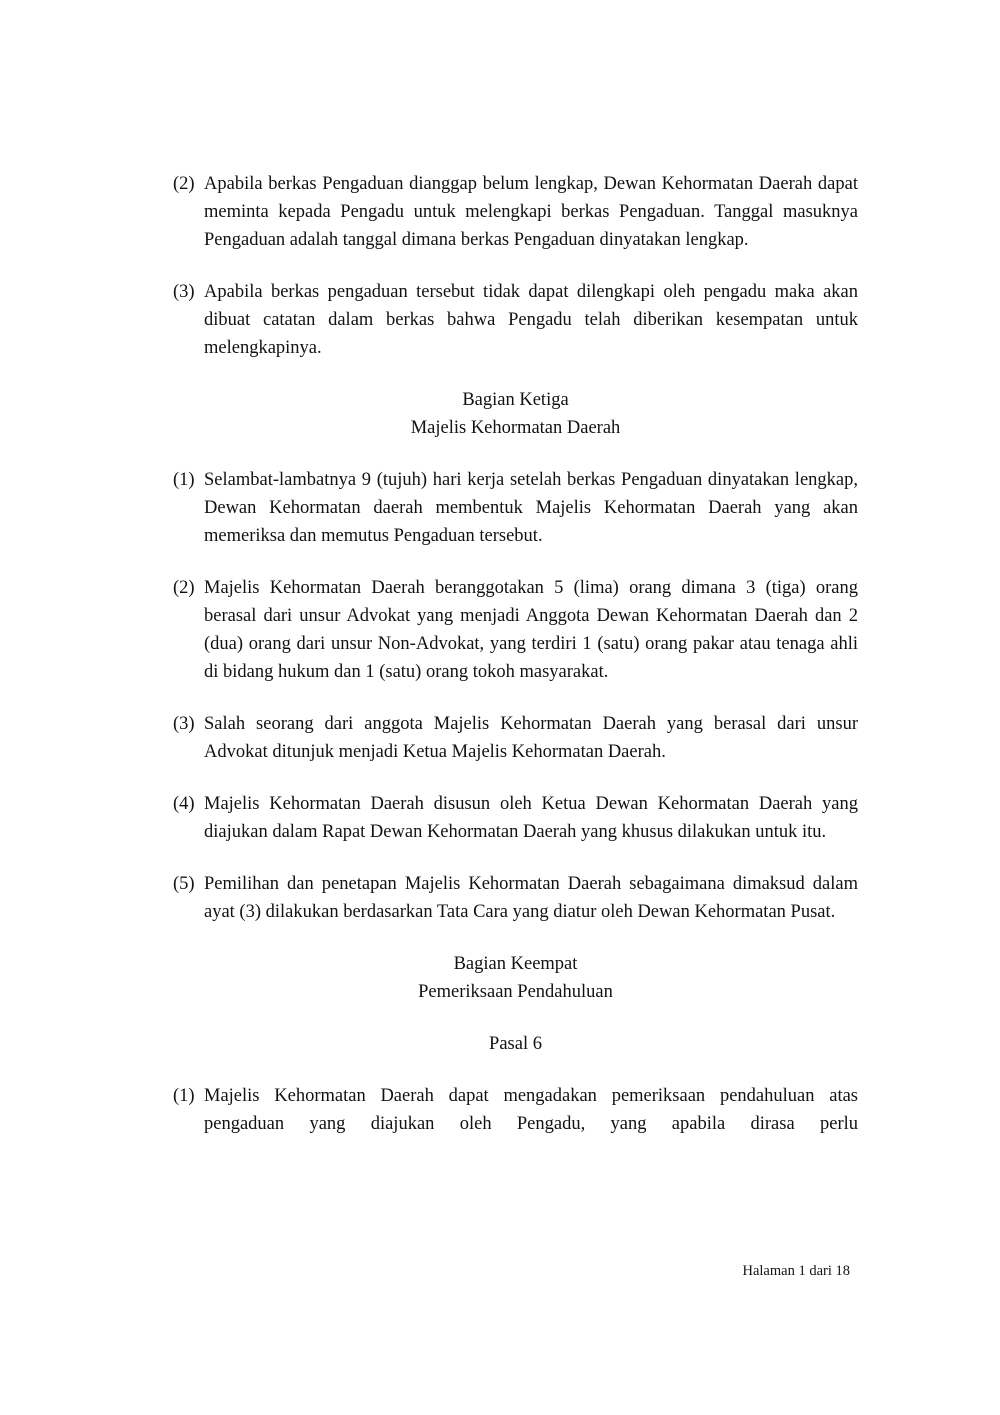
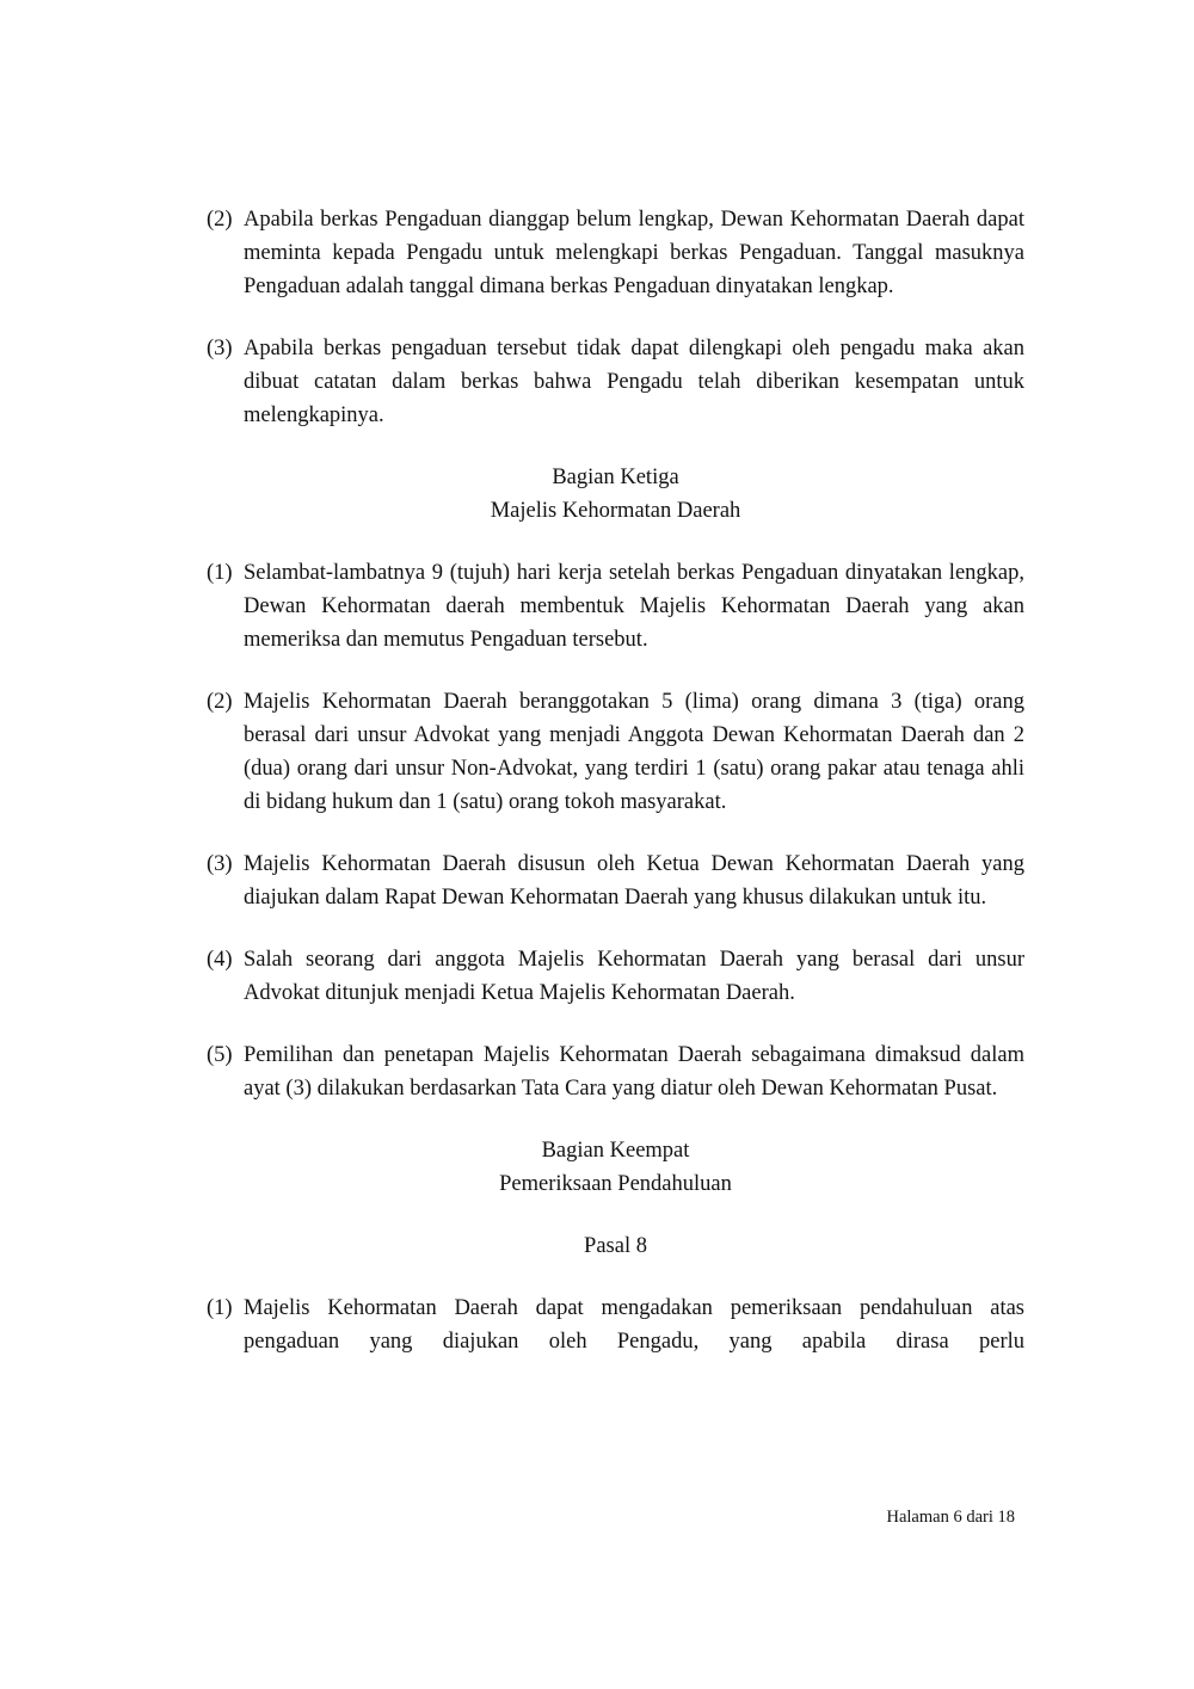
  (2)
  Apabila berkas Pengaduan dianggap belum lengkap, Dewan Kehormatan Daerah dapat meminta kepada Pengadu untuk melengkapi berkas Pengaduan. Tanggal masuknya Pengaduan adalah tanggal dimana berkas Pengaduan dinyatakan lengkap.
  (3)
  Apabila berkas pengaduan tersebut tidak dapat dilengkapi oleh pengadu maka akan dibuat catatan dalam berkas bahwa Pengadu telah diberikan kesempatan untuk melengkapinya.
  Bagian Ketiga
  Majelis Kehormatan Daerah
  (1)
  Selambat-lambatnya 9 (tujuh) hari kerja setelah berkas Pengaduan dinyatakan lengkap, Dewan Kehormatan daerah membentuk Majelis Kehormatan Daerah yang akan memeriksa dan memutus Pengaduan tersebut.
  (2)
  Majelis Kehormatan Daerah beranggotakan 5 (lima) orang dimana 3 (tiga) orang berasal dari unsur Advokat yang menjadi Anggota Dewan Kehormatan Daerah dan 2 (dua) orang dari unsur Non-Advokat, yang terdiri 1 (satu) orang pakar atau tenaga ahli di bidang hukum dan 1 (satu) orang tokoh masyarakat.
  (3)
- Salah seorang dari anggota Majelis Kehormatan Daerah yang berasal dari unsur Advokat ditunjuk menjadi Ketua Majelis Kehormatan Daerah.
+ Majelis Kehormatan Daerah disusun oleh Ketua Dewan Kehormatan Daerah yang diajukan dalam Rapat Dewan Kehormatan Daerah yang khusus dilakukan untuk itu.
  (4)
- Majelis Kehormatan Daerah disusun oleh Ketua Dewan Kehormatan Daerah yang diajukan dalam Rapat Dewan Kehormatan Daerah yang khusus dilakukan untuk itu.
+ Salah seorang dari anggota Majelis Kehormatan Daerah yang berasal dari unsur Advokat ditunjuk menjadi Ketua Majelis Kehormatan Daerah.
  (5)
  Pemilihan dan penetapan Majelis Kehormatan Daerah sebagaimana dimaksud dalam ayat (3) dilakukan berdasarkan Tata Cara yang diatur oleh Dewan Kehormatan Pusat.
  Bagian Keempat
  Pemeriksaan Pendahuluan
- Pasal 6
+ Pasal 8
  (1)
  Majelis Kehormatan Daerah dapat mengadakan pemeriksaan pendahuluan atas pengaduan yang diajukan oleh Pengadu, yang apabila dirasa perlu
- Halaman 1 dari 18
+ Halaman 6 dari 18
